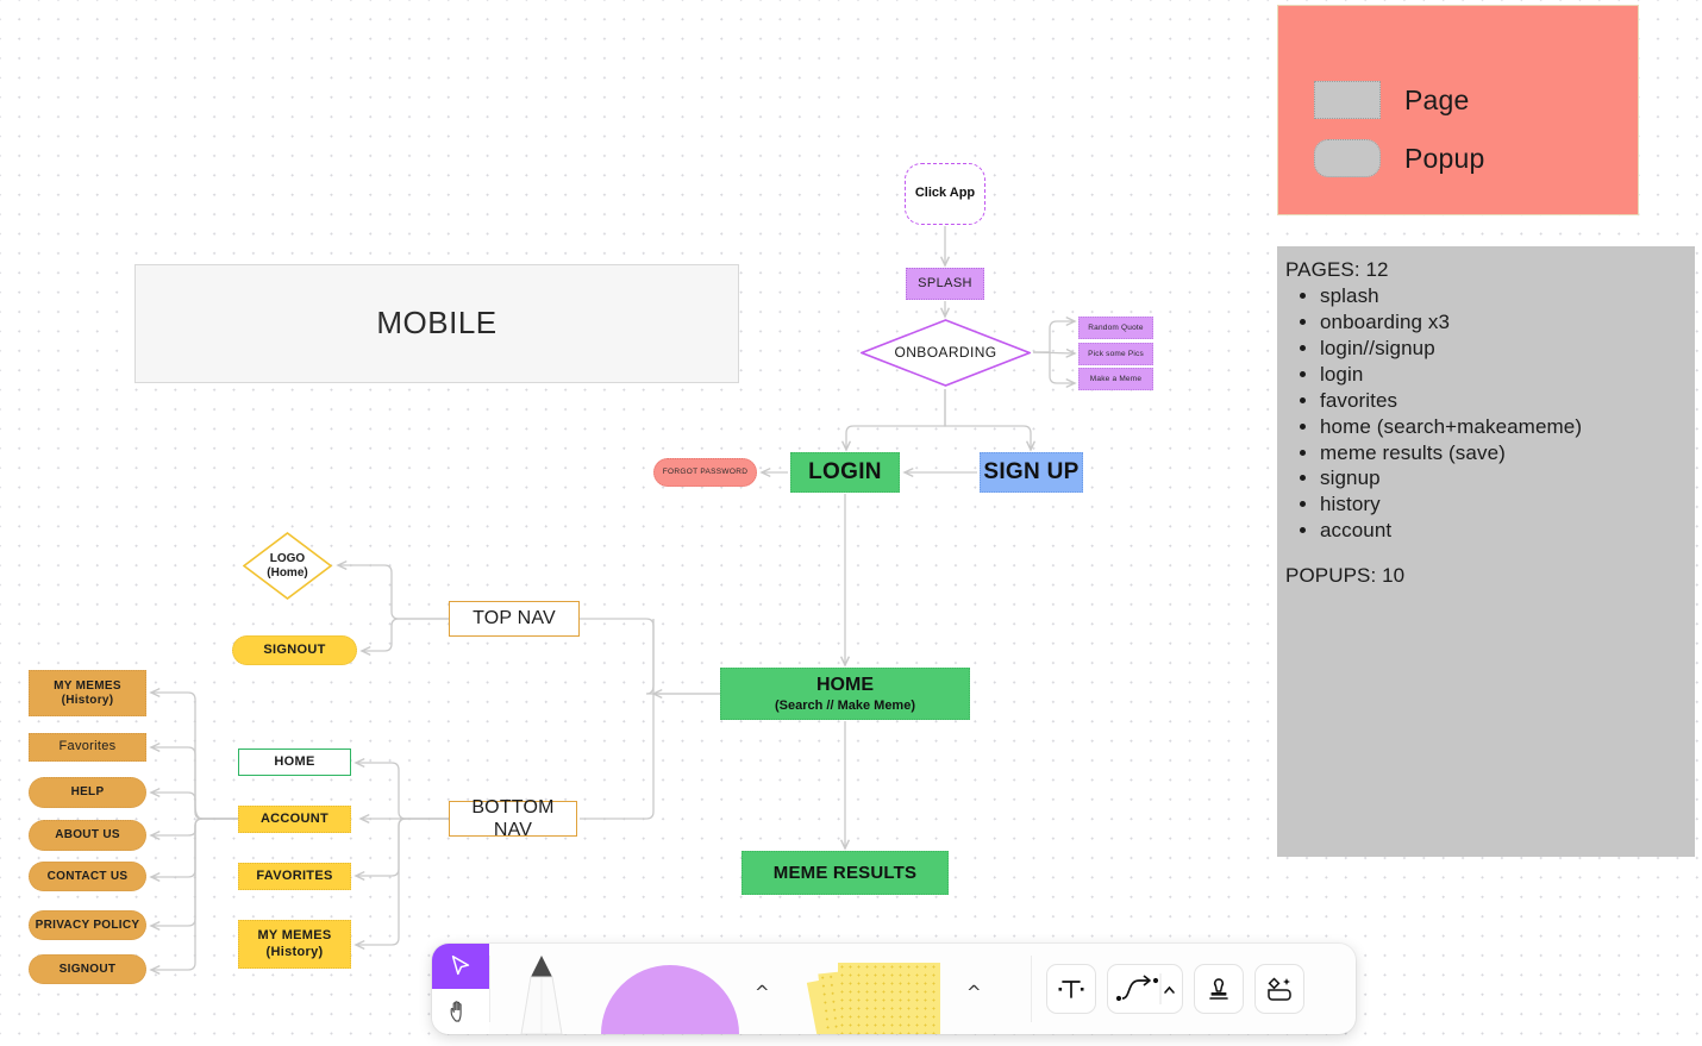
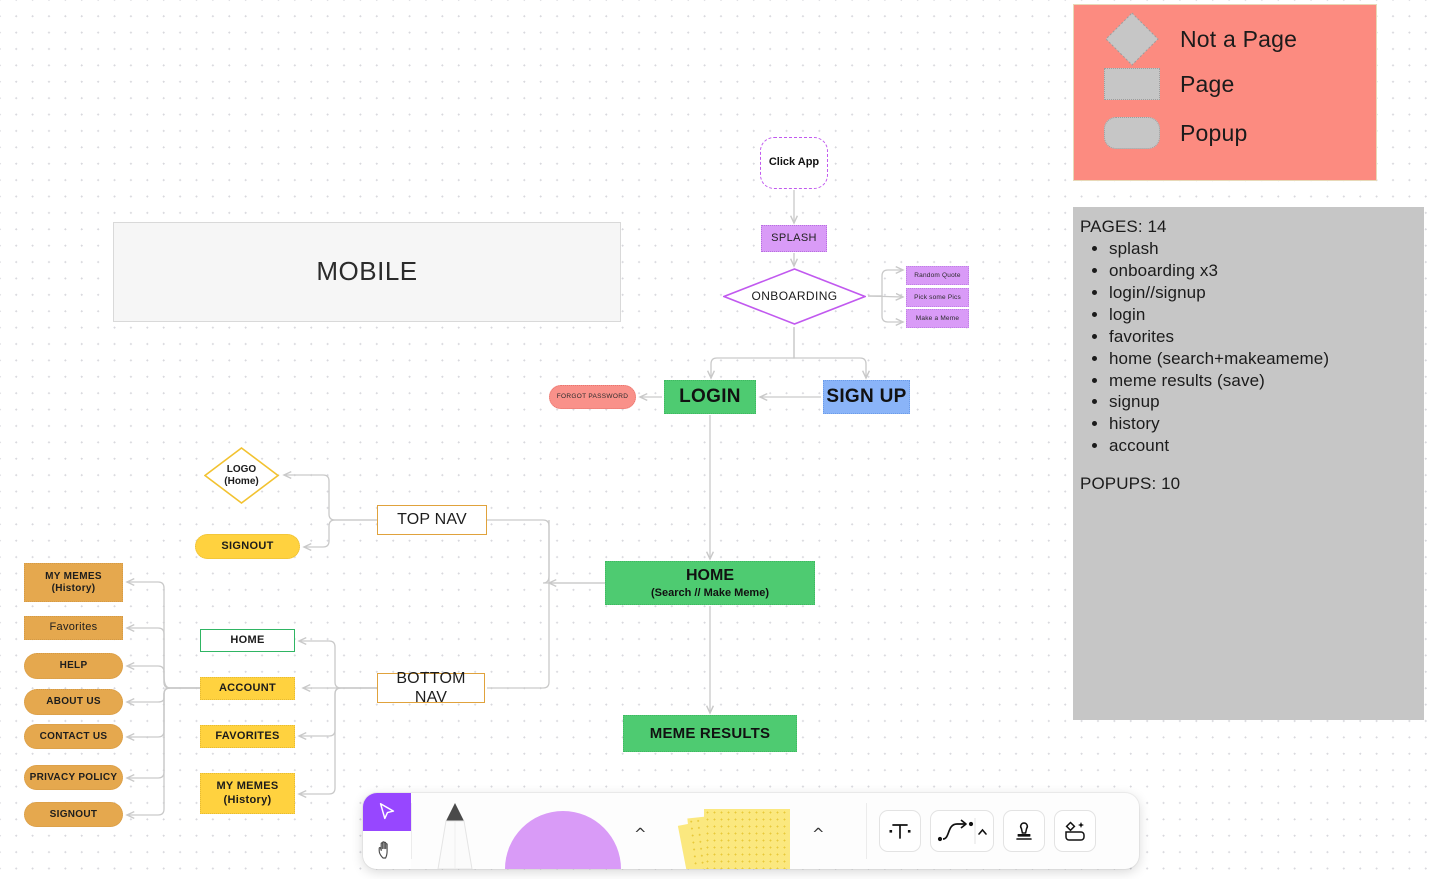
  MOBILE
  Click App
  SPLASH
  ONBOARDING
  LOGIN
  SIGN UP
  HOME
  (Search // Make Meme)
  MEME RESULTS
  TOP NAV
  BOTTOM NAV
  LOGO
  (Home)
  SIGNOUT
  HOME
  ACCOUNT
  FAVORITES
  MY MEMES
  (History)
  MY MEMES
  (History)
  Favorites
  HELP
  ABOUT US
  CONTACT US
  PRIVACY POLICY
  SIGNOUT
+ Not a Page
  Page
  Popup
- PAGES: 12
+ PAGES: 14
  splash
  onboarding x3
  login//signup
  login
  favorites
  home (search+makeameme)
  meme results (save)
  signup
  history
  account
  POPUPS: 10
  ^
  ^
